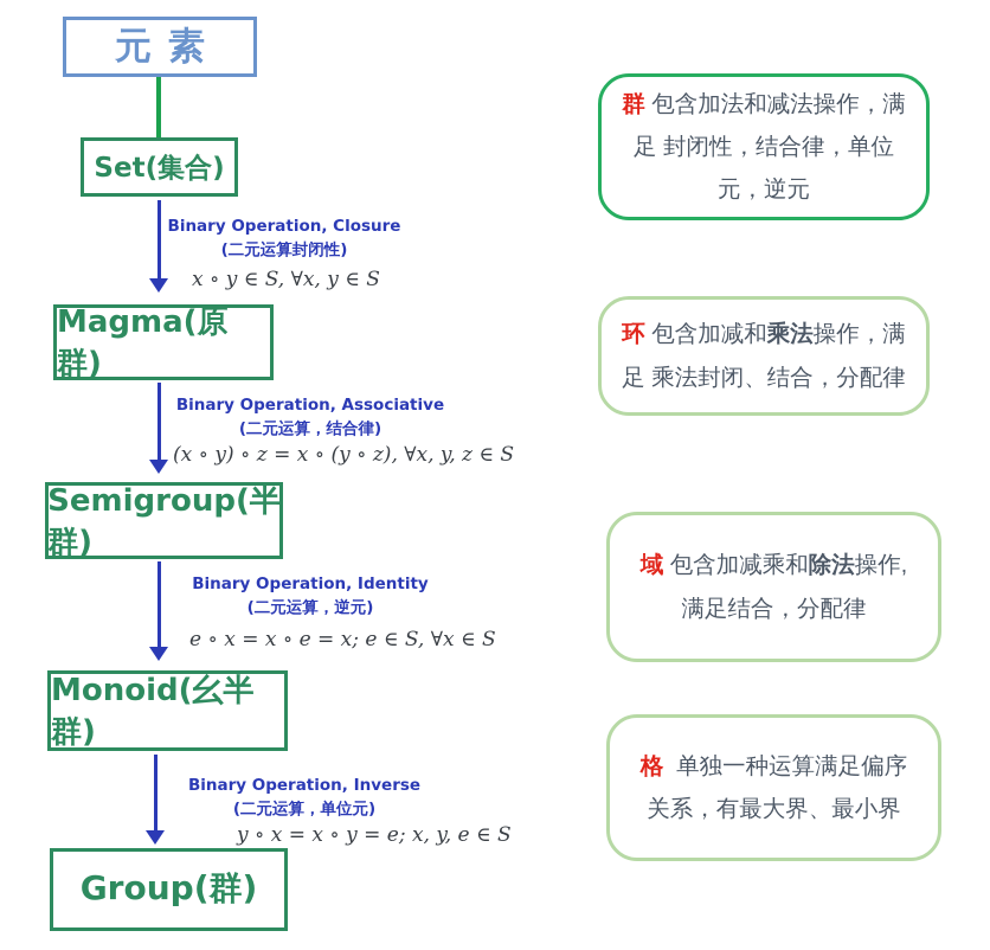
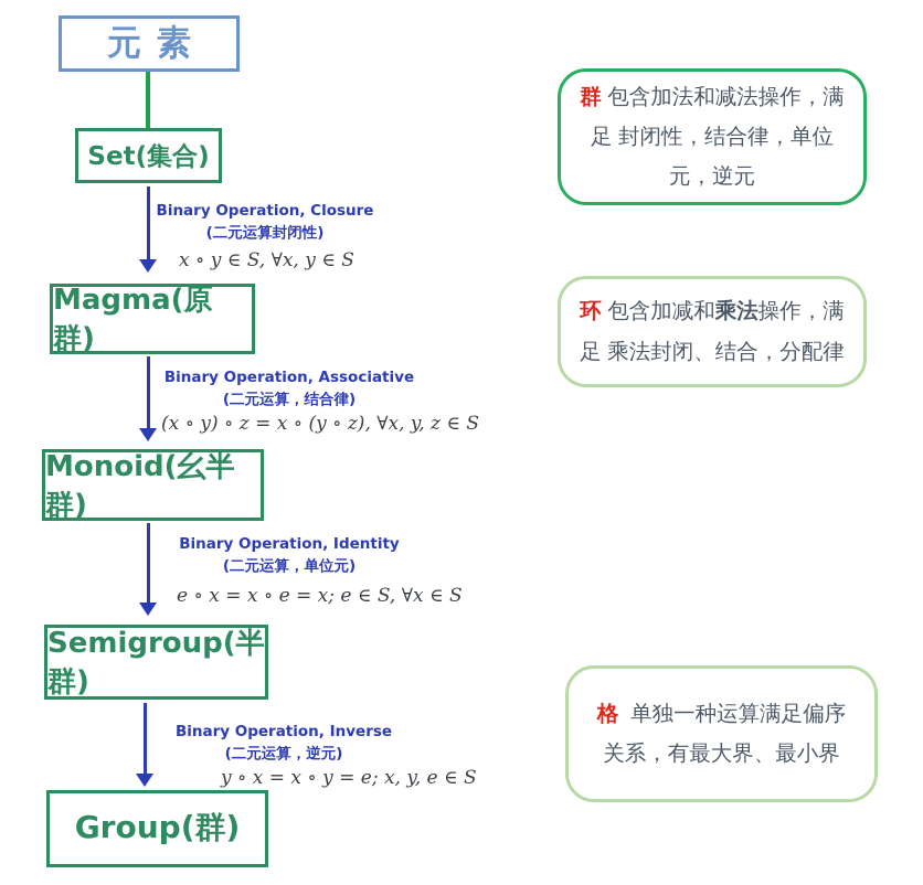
  元素
  Set(集合)
  Binary Operation, Closure
  (二元运算封闭性)
  x ∘ y ∈ S, ∀x, y ∈ S
  Magma(原群)
  Binary Operation, Associative
  (二元运算，结合律)
  (x ∘ y) ∘ z = x ∘ (y ∘ z), ∀x, y, z ∈ S
- Semigroup(半群)
+ Monoid(幺半群)
  Binary Operation, Identity
- (二元运算，逆元)
+ (二元运算，单位元)
  e ∘ x = x ∘ e = x; e ∈ S, ∀x ∈ S
- Monoid(幺半群)
+ Semigroup(半群)
  Binary Operation, Inverse
- (二元运算，单位元)
+ (二元运算，逆元)
  y ∘ x = x ∘ y = e; x, y, e ∈ S
  Group(群)
  群 包含加法和减法操作，满足 封闭性，结合律，单位元，逆元
  环 包含加减和乘法操作，满足 乘法封闭、结合，分配律
- 域 包含加减乘和除法操作, 满足结合，分配律
  格 单独一种运算满足偏序关系，有最大界、最小界
